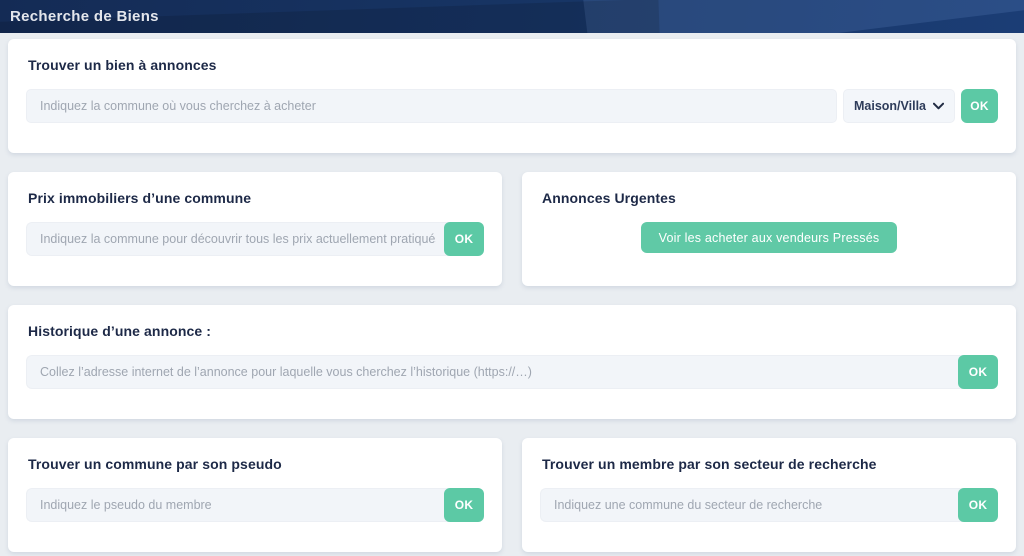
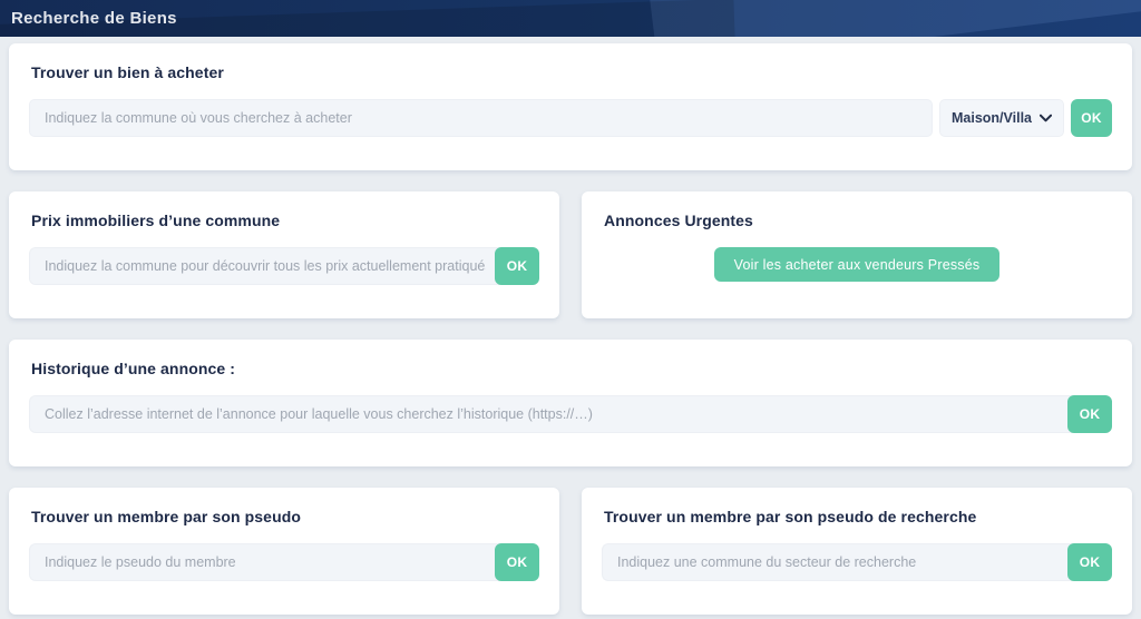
  Recherche de Biens
- Trouver un bien à annonces
+ Trouver un bien à acheter
  Indiquez la commune où vous cherchez à acheter
  Maison/Villa
  OK
  Prix immobiliers d’une commune
  Indiquez la commune pour découvrir tous les prix actuellement pratiqué
  OK
  Annonces Urgentes
  Voir les acheter aux vendeurs Pressés
  Historique d’une annonce :
  Collez l’adresse internet de l’annonce pour laquelle vous cherchez l’historique (https://…)
  OK
- Trouver un commune par son pseudo
+ Trouver un membre par son pseudo
  Indiquez le pseudo du membre
  OK
- Trouver un membre par son secteur de recherche
+ Trouver un membre par son pseudo de recherche
  Indiquez une commune du secteur de recherche
  OK
